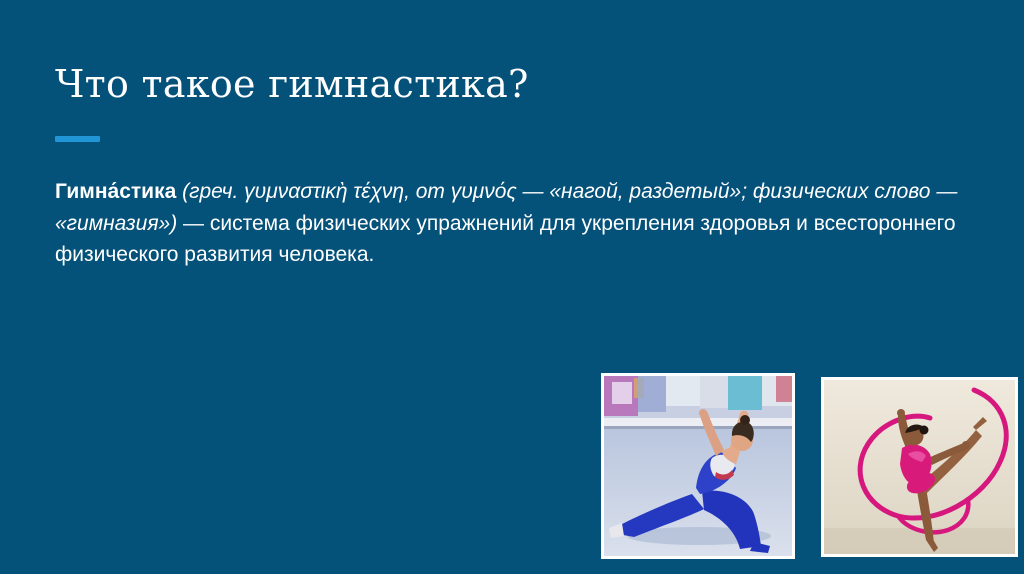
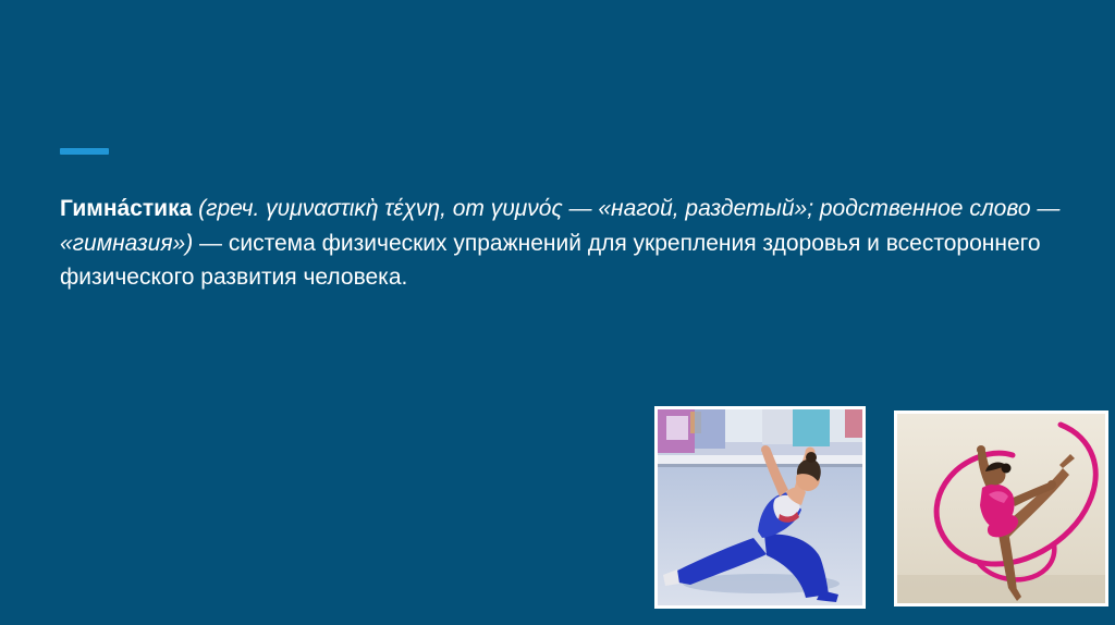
- Что такое гимнастика?
- Гимна́стика (греч. γυμναστικὴ τέχνη, от γυμνός — «нагой, раздетый»; физических слово — «гимназия») — система физических упражнений для укрепления здоровья и всестороннего физического развития человека.
+ Гимна́стика (греч. γυμναστικὴ τέχνη, от γυμνός — «нагой, раздетый»; родственное слово — «гимназия») — система физических упражнений для укрепления здоровья и всестороннего физического развития человека.
